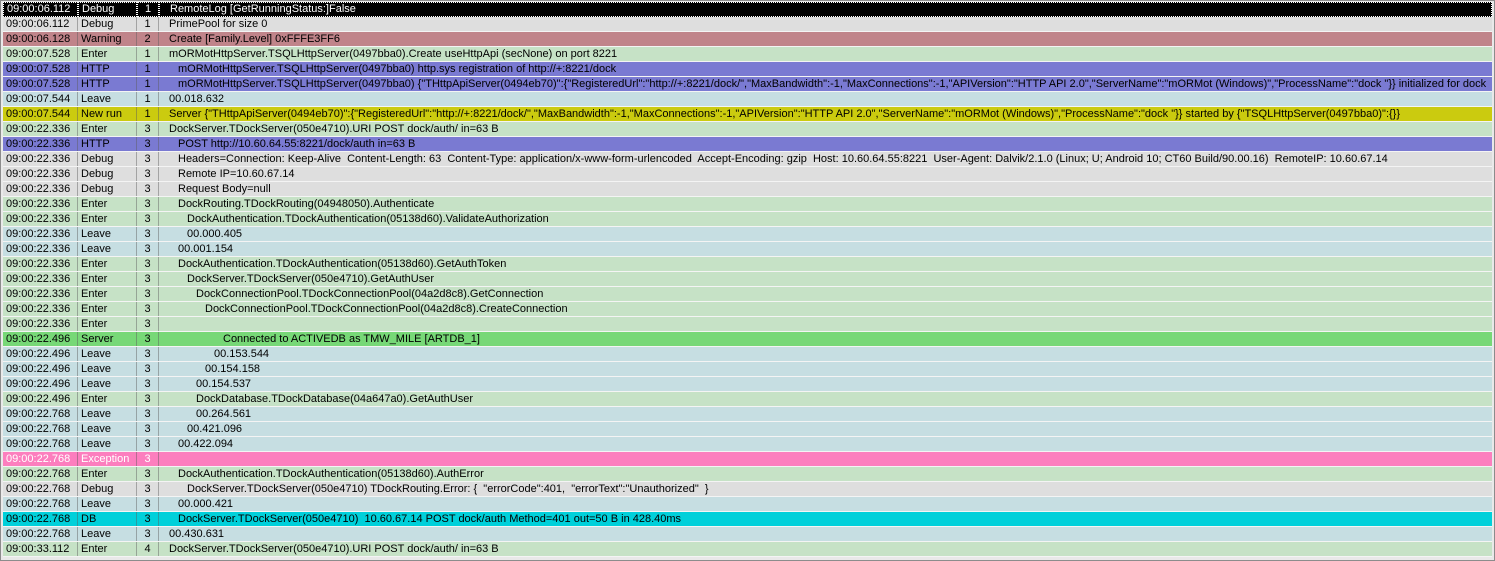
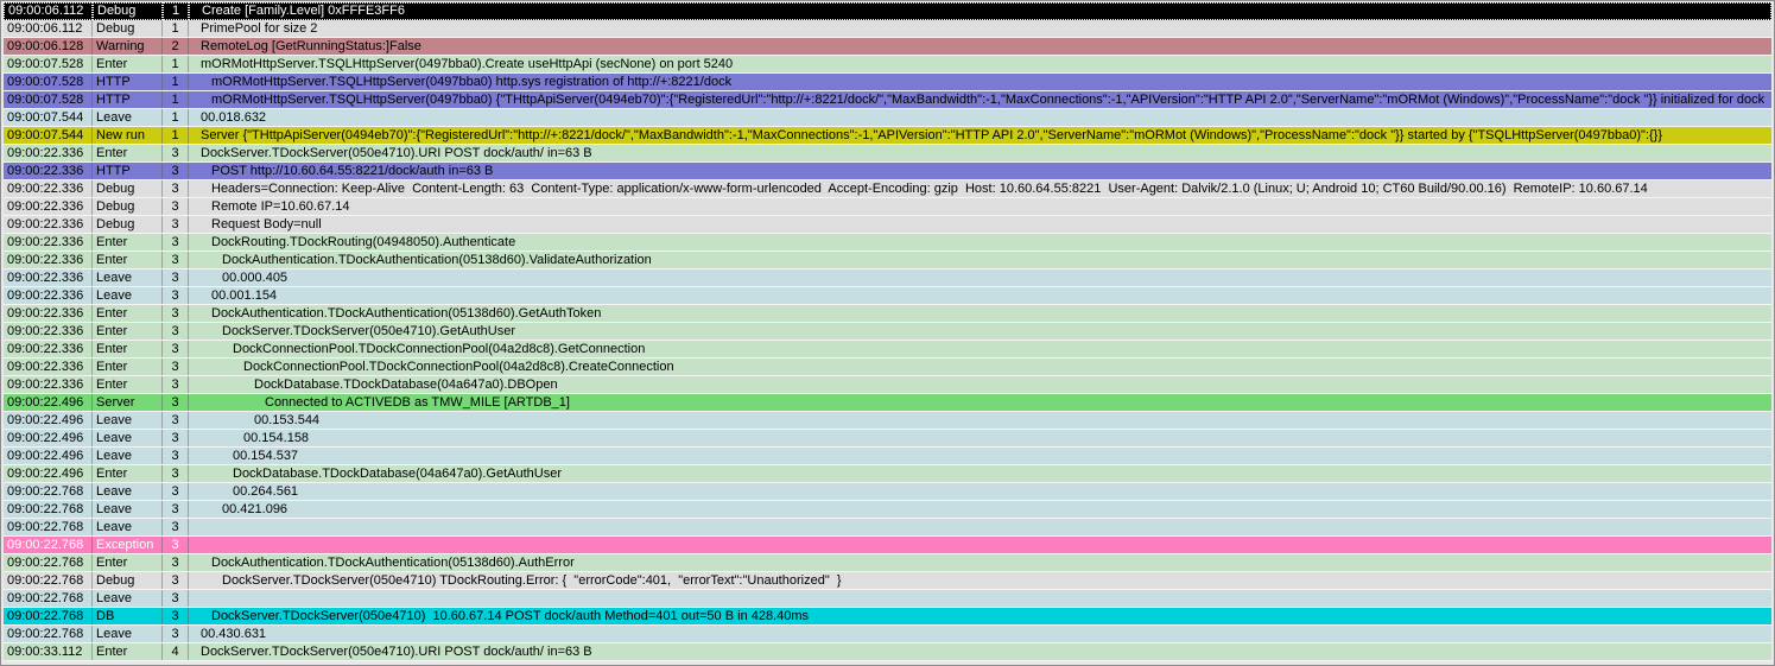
  09:00:06.112
  Debug
  1
- RemoteLog [GetRunningStatus:]False
+ Create [Family.Level] 0xFFFE3FF6
  09:00:06.112
  Debug
  1
- PrimePool for size 0
+ PrimePool for size 2
  09:00:06.128
  Warning
  2
- Create [Family.Level] 0xFFFE3FF6
+ RemoteLog [GetRunningStatus:]False
  09:00:07.528
  Enter
  1
- mORMotHttpServer.TSQLHttpServer(0497bba0).Create useHttpApi (secNone) on port 8221
+ mORMotHttpServer.TSQLHttpServer(0497bba0).Create useHttpApi (secNone) on port 5240
  09:00:07.528
  HTTP
  1
  mORMotHttpServer.TSQLHttpServer(0497bba0) http.sys registration of http://+:8221/dock
  09:00:07.528
  HTTP
  1
  mORMotHttpServer.TSQLHttpServer(0497bba0) {"THttpApiServer(0494eb70)":{"RegisteredUrl":"http://+:8221/dock/","MaxBandwidth":-1,"MaxConnections":-1,"APIVersion":"HTTP API 2.0","ServerName":"mORMot (Windows)","ProcessName":"dock "}} initialized for dock
  09:00:07.544
  Leave
  1
  00.018.632
  09:00:07.544
  New run
  1
  Server {"THttpApiServer(0494eb70)":{"RegisteredUrl":"http://+:8221/dock/","MaxBandwidth":-1,"MaxConnections":-1,"APIVersion":"HTTP API 2.0","ServerName":"mORMot (Windows)","ProcessName":"dock "}} started by {"TSQLHttpServer(0497bba0)":{}}
  09:00:22.336
  Enter
  3
  DockServer.TDockServer(050e4710).URI POST dock/auth/ in=63 B
  09:00:22.336
  HTTP
  3
  POST http://10.60.64.55:8221/dock/auth in=63 B
  09:00:22.336
  Debug
  3
  Headers=Connection: Keep-Alive Content-Length: 63 Content-Type: application/x-www-form-urlencoded Accept-Encoding: gzip Host: 10.60.64.55:8221 User-Agent: Dalvik/2.1.0 (Linux; U; Android 10; CT60 Build/90.00.16) RemoteIP: 10.60.67.14
  09:00:22.336
  Debug
  3
  Remote IP=10.60.67.14
  09:00:22.336
  Debug
  3
  Request Body=null
  09:00:22.336
  Enter
  3
  DockRouting.TDockRouting(04948050).Authenticate
  09:00:22.336
  Enter
  3
  DockAuthentication.TDockAuthentication(05138d60).ValidateAuthorization
  09:00:22.336
  Leave
  3
  00.000.405
  09:00:22.336
  Leave
  3
  00.001.154
  09:00:22.336
  Enter
  3
  DockAuthentication.TDockAuthentication(05138d60).GetAuthToken
  09:00:22.336
  Enter
  3
  DockServer.TDockServer(050e4710).GetAuthUser
  09:00:22.336
  Enter
  3
  DockConnectionPool.TDockConnectionPool(04a2d8c8).GetConnection
  09:00:22.336
  Enter
  3
  DockConnectionPool.TDockConnectionPool(04a2d8c8).CreateConnection
  09:00:22.336
  Enter
  3
+ DockDatabase.TDockDatabase(04a647a0).DBOpen
  09:00:22.496
  Server
  3
  Connected to ACTIVEDB as TMW_MILE [ARTDB_1]
  09:00:22.496
  Leave
  3
  00.153.544
  09:00:22.496
  Leave
  3
  00.154.158
  09:00:22.496
  Leave
  3
  00.154.537
  09:00:22.496
  Enter
  3
  DockDatabase.TDockDatabase(04a647a0).GetAuthUser
  09:00:22.768
  Leave
  3
  00.264.561
  09:00:22.768
  Leave
  3
  00.421.096
  09:00:22.768
  Leave
  3
- 00.422.094
  09:00:22.768
  Exception
  3
  09:00:22.768
  Enter
  3
  DockAuthentication.TDockAuthentication(05138d60).AuthError
  09:00:22.768
  Debug
  3
  DockServer.TDockServer(050e4710) TDockRouting.Error: { "errorCode":401, "errorText":"Unauthorized" }
  09:00:22.768
  Leave
  3
- 00.000.421
  09:00:22.768
  DB
  3
  DockServer.TDockServer(050e4710) 10.60.67.14 POST dock/auth Method=401 out=50 B in 428.40ms
  09:00:22.768
  Leave
  3
  00.430.631
  09:00:33.112
  Enter
  4
  DockServer.TDockServer(050e4710).URI POST dock/auth/ in=63 B
